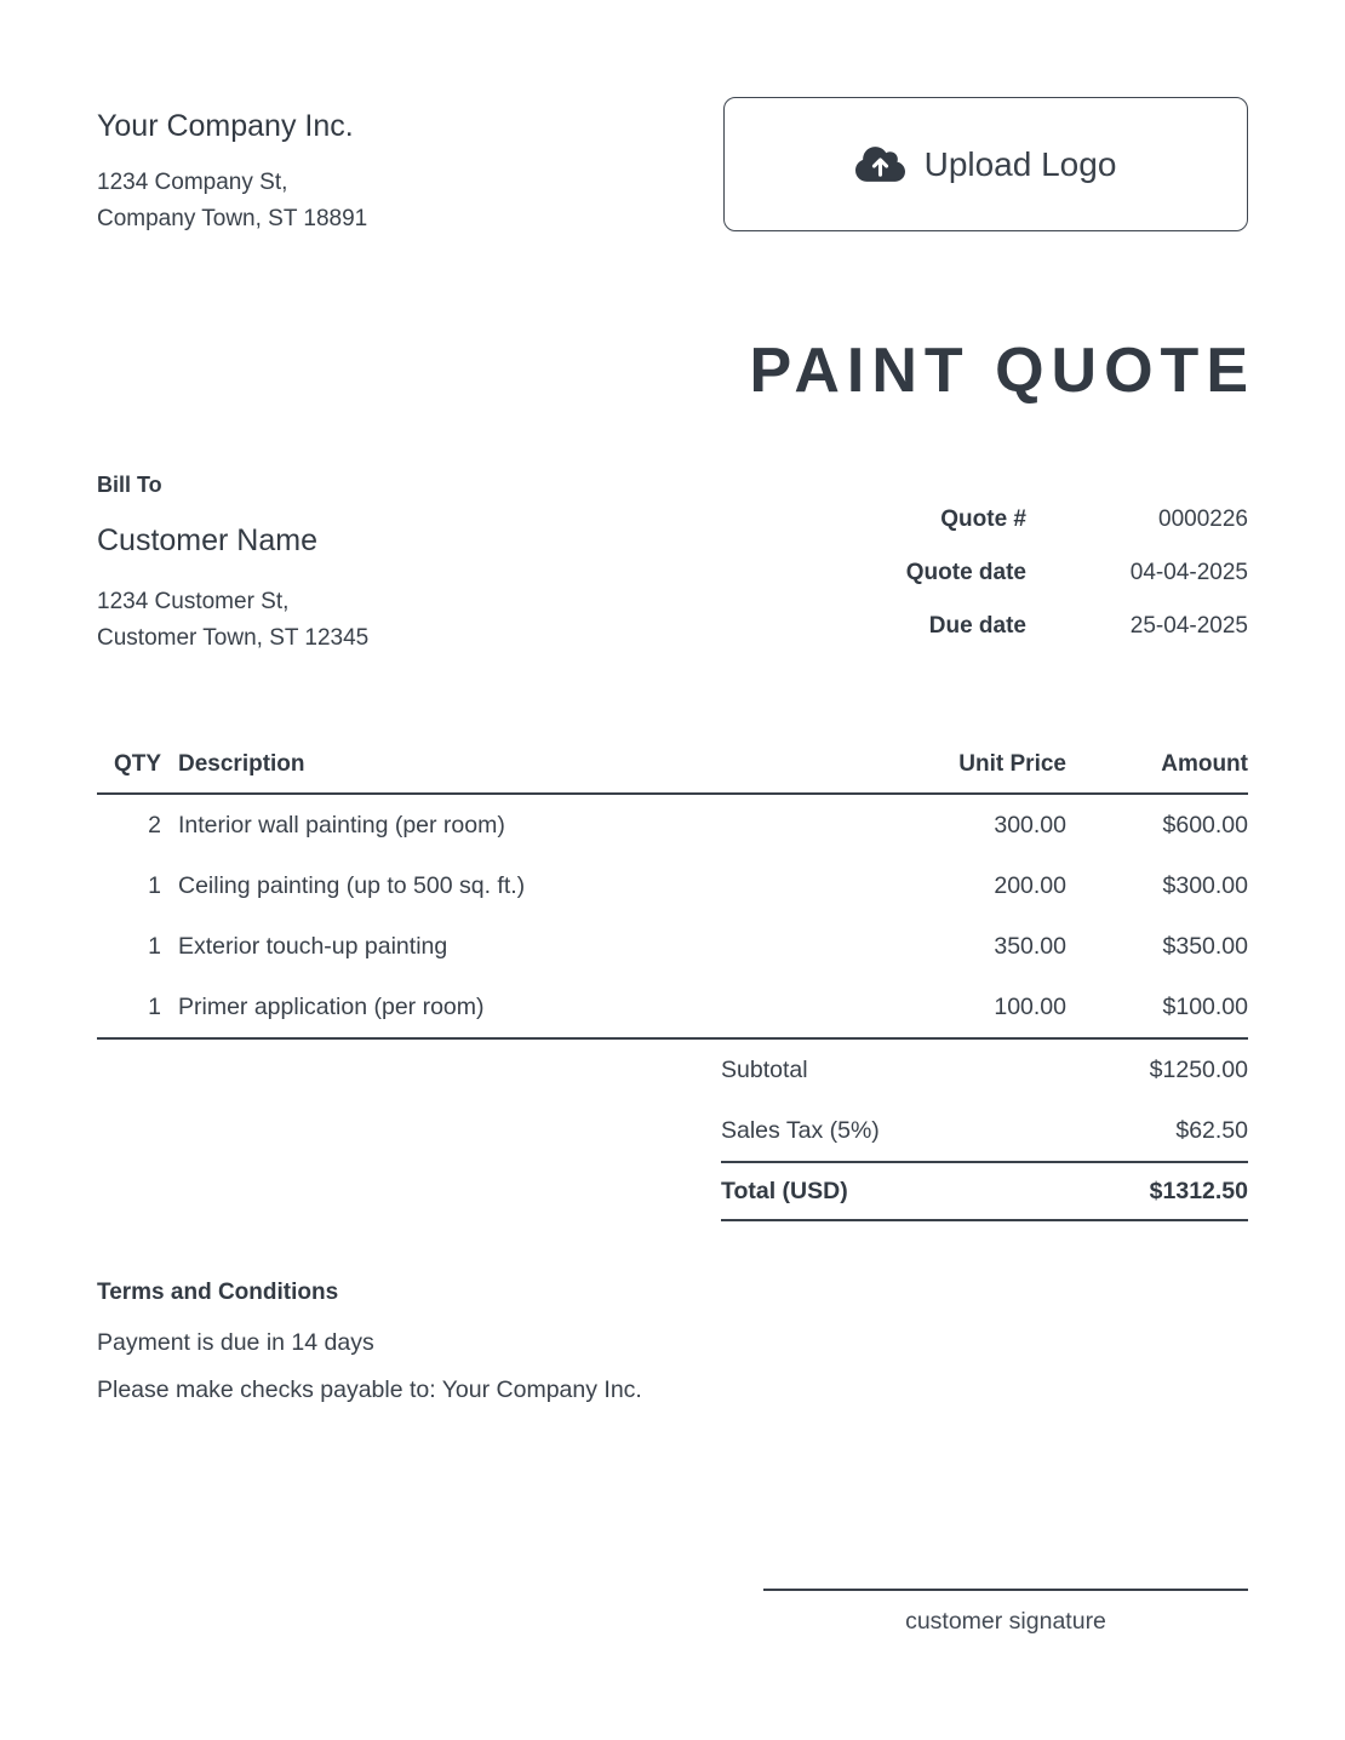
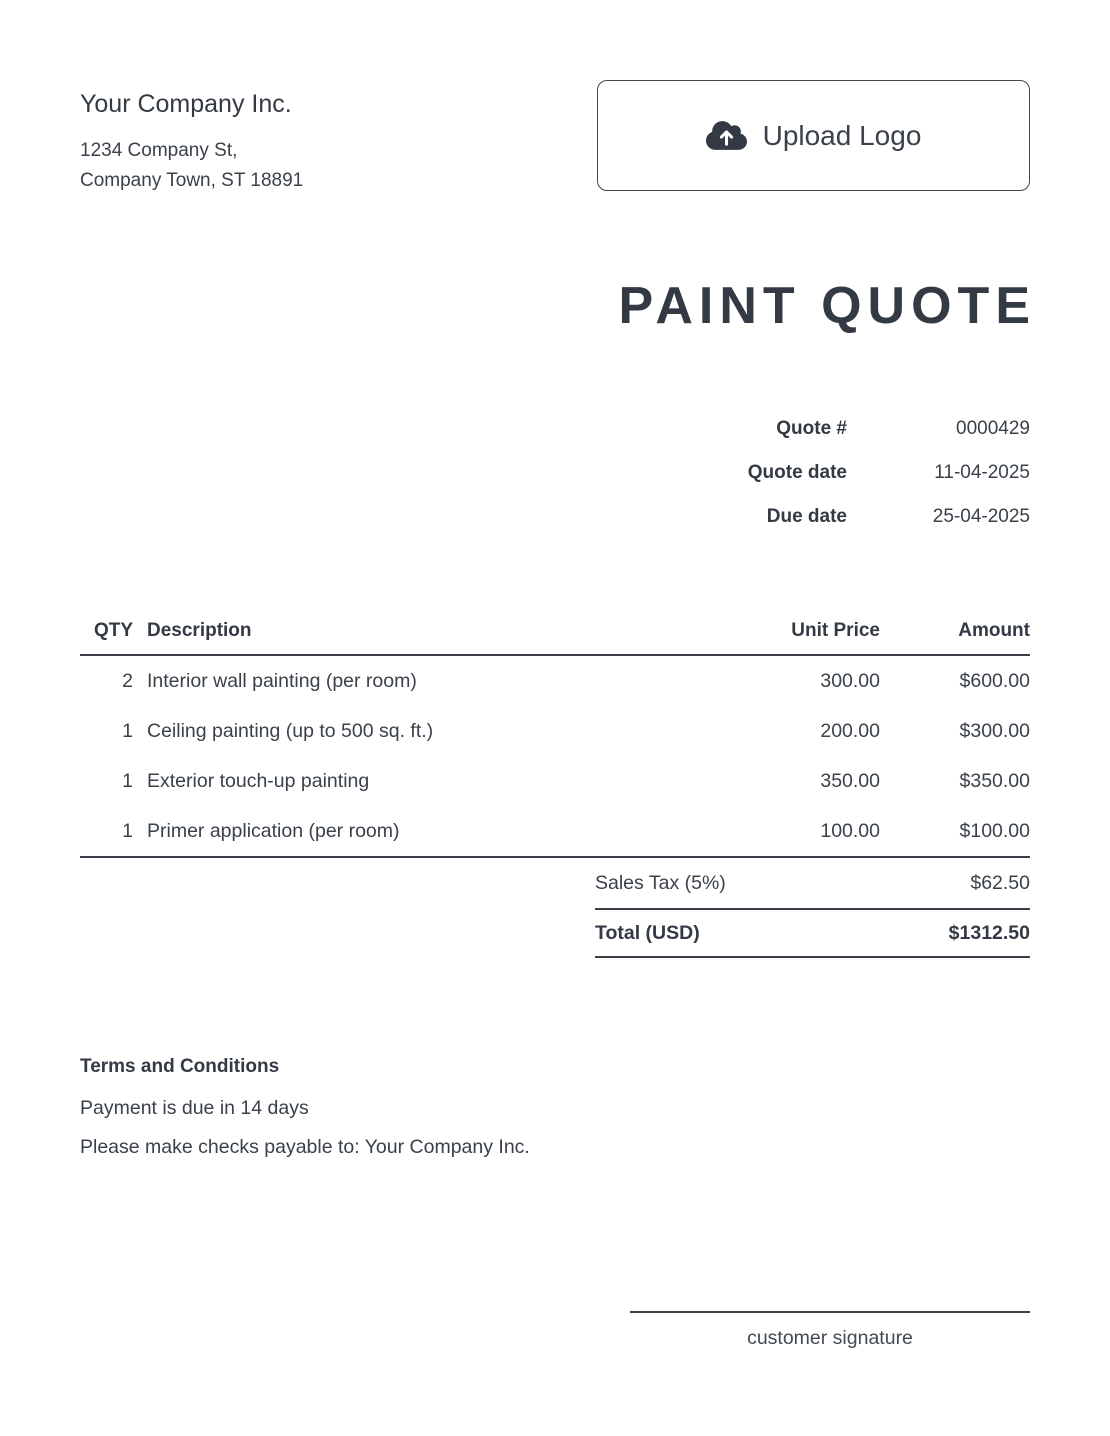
  Your Company Inc.
  1234 Company St,
  Company Town, ST 18891
  Upload Logo
  PAINT QUOTE
- Bill To
- Customer Name
- 1234 Customer St,
- Customer Town, ST 12345
  Quote #
- 0000226
+ 0000429
  Quote date
- 04-04-2025
+ 11-04-2025
  Due date
  25-04-2025
  QTY
  Description
  Unit Price
  Amount
  2
  Interior wall painting (per room)
  300.00
  $600.00
  1
  Ceiling painting (up to 500 sq. ft.)
  200.00
  $300.00
  1
  Exterior touch-up painting
  350.00
  $350.00
  1
  Primer application (per room)
  100.00
  $100.00
- Subtotal
- $1250.00
  Sales Tax (5%)
  $62.50
  Total (USD)
  $1312.50
  Terms and Conditions
  Payment is due in 14 days
  Please make checks payable to: Your Company Inc.
  customer signature
